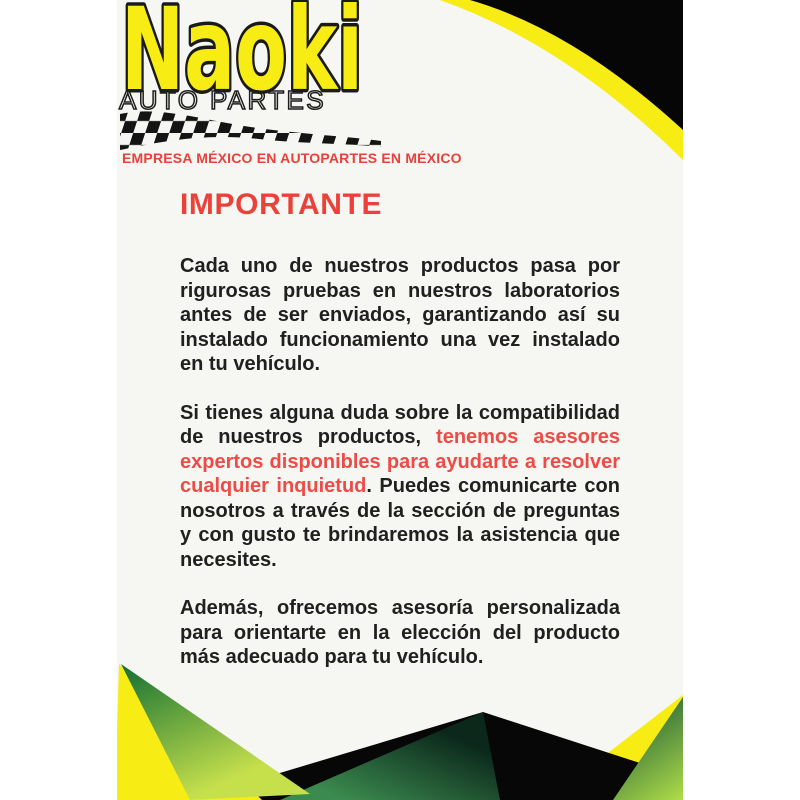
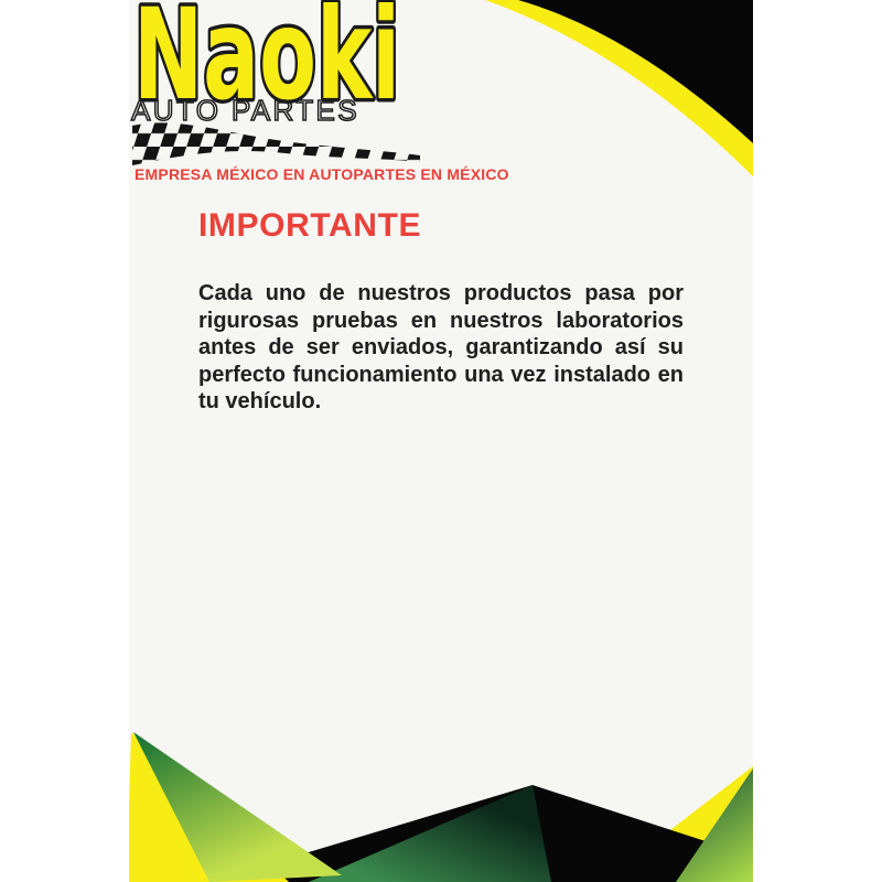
  Naoki
  AUTO PARTES
  EMPRESA MÉXICO EN AUTOPARTES EN MÉXICO
  IMPORTANTE
- Cada uno de nuestros productos pasa por rigurosas pruebas en nuestros laboratorios antes de ser enviados, garantizando así su instalado funcionamiento una vez instalado en tu vehículo.
+ Cada uno de nuestros productos pasa por rigurosas pruebas en nuestros laboratorios antes de ser enviados, garantizando así su perfecto funcionamiento una vez instalado en tu vehículo.
- Si tienes alguna duda sobre la compatibilidad de nuestros productos, tenemos asesores expertos disponibles para ayudarte a resolver cualquier inquietud. Puedes comunicarte con nosotros a través de la sección de preguntas y con gusto te brindaremos la asistencia que necesites.
- Además, ofrecemos asesoría personalizada para orientarte en la elección del producto más adecuado para tu vehículo.
